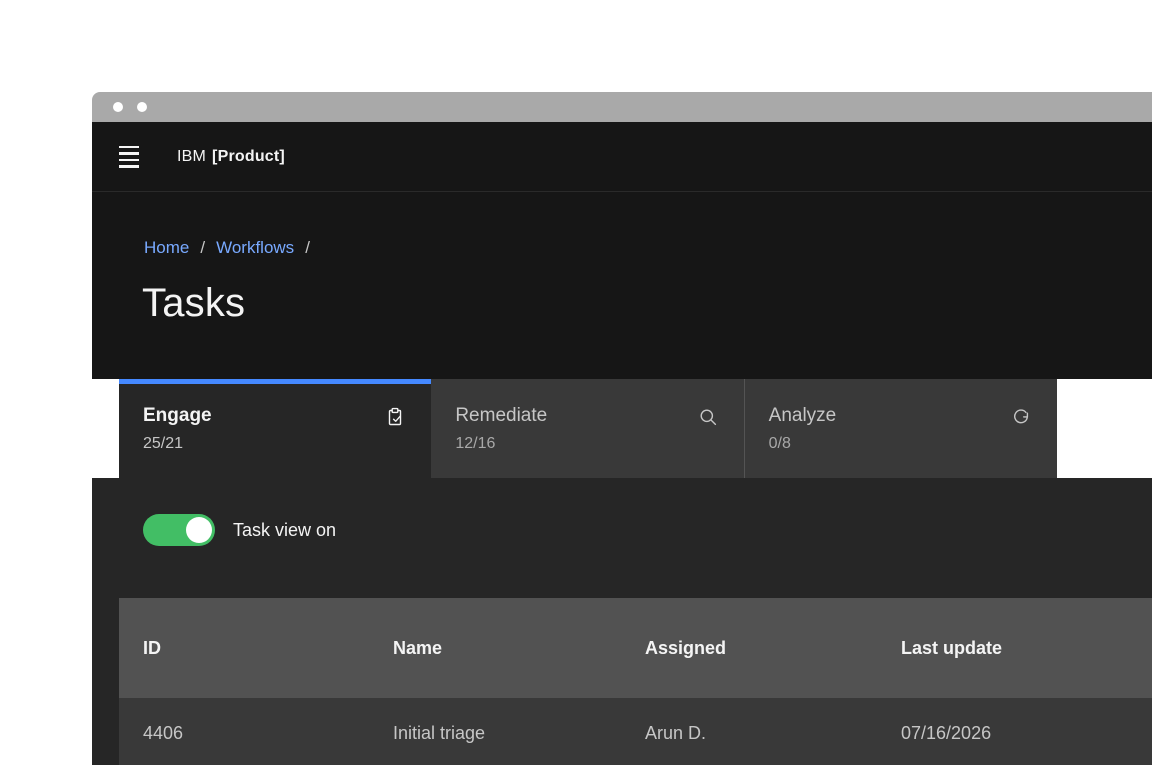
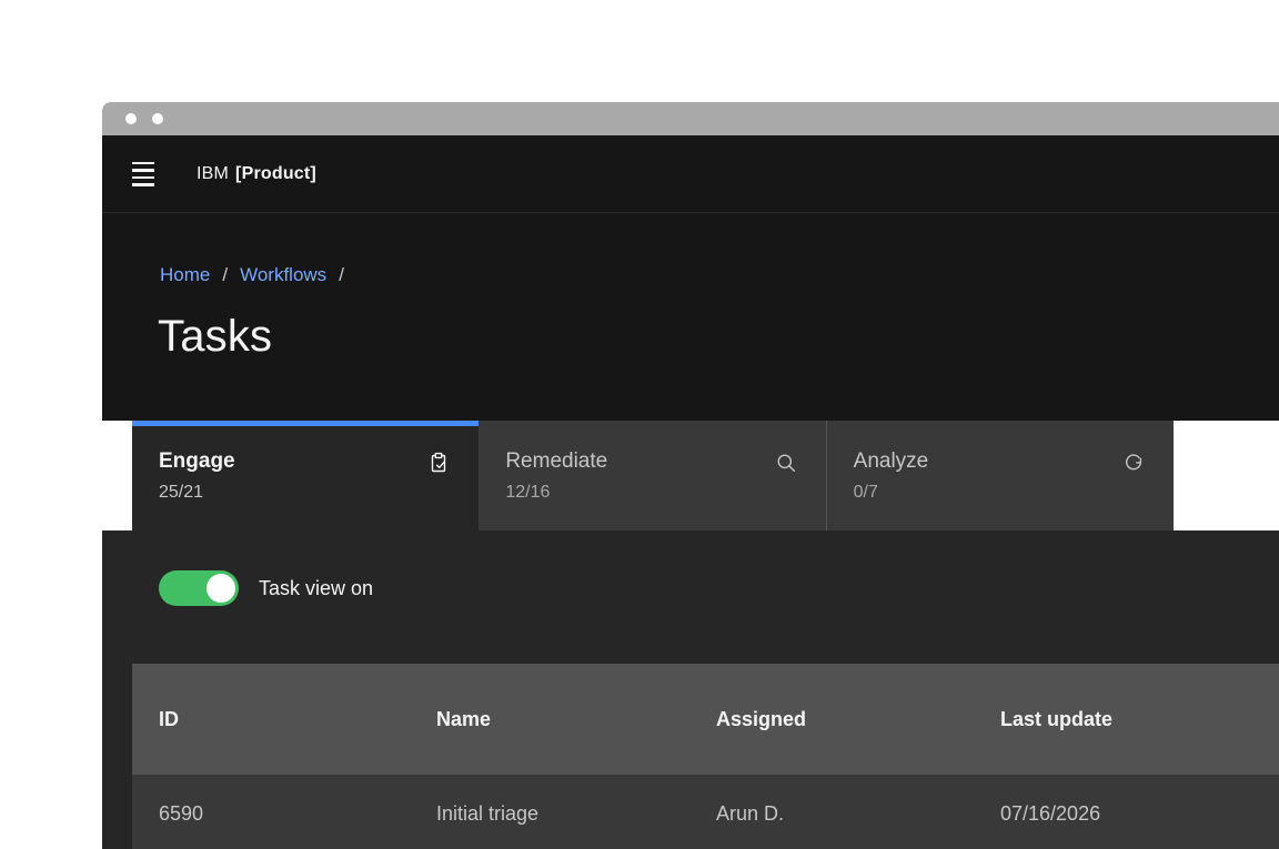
  IBM
  [Product]
  Home
  /
  Workflows
  /
  Tasks
  Engage
  25/21
  Remediate
  12/16
  Analyze
- 0/8
+ 0/7
  Task view on
  ID
  Name
  Assigned
  Last update
- 4406
+ 6590
  Initial triage
  Arun D.
  07/16/2026
